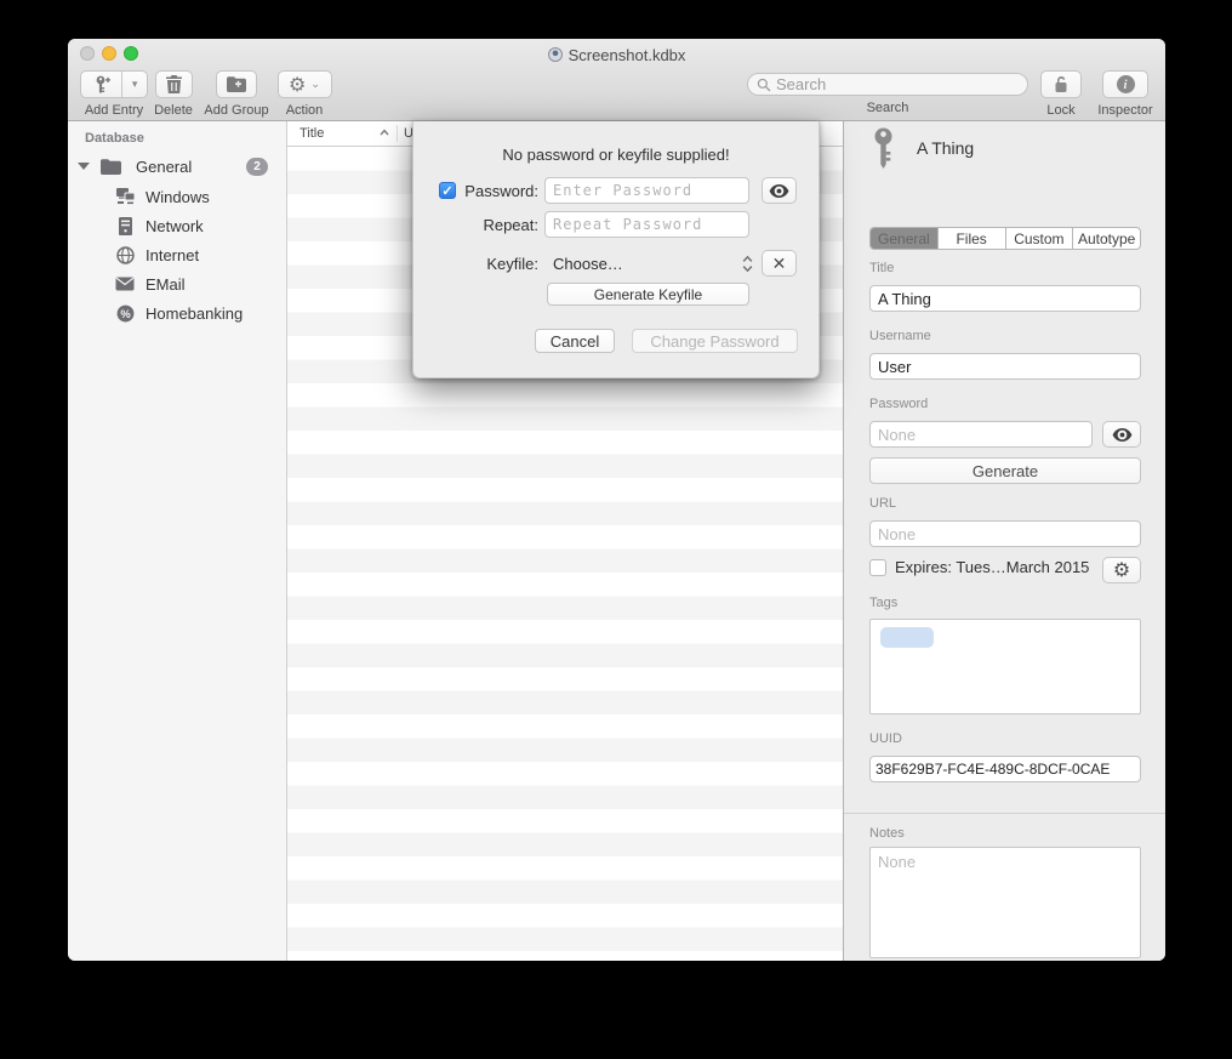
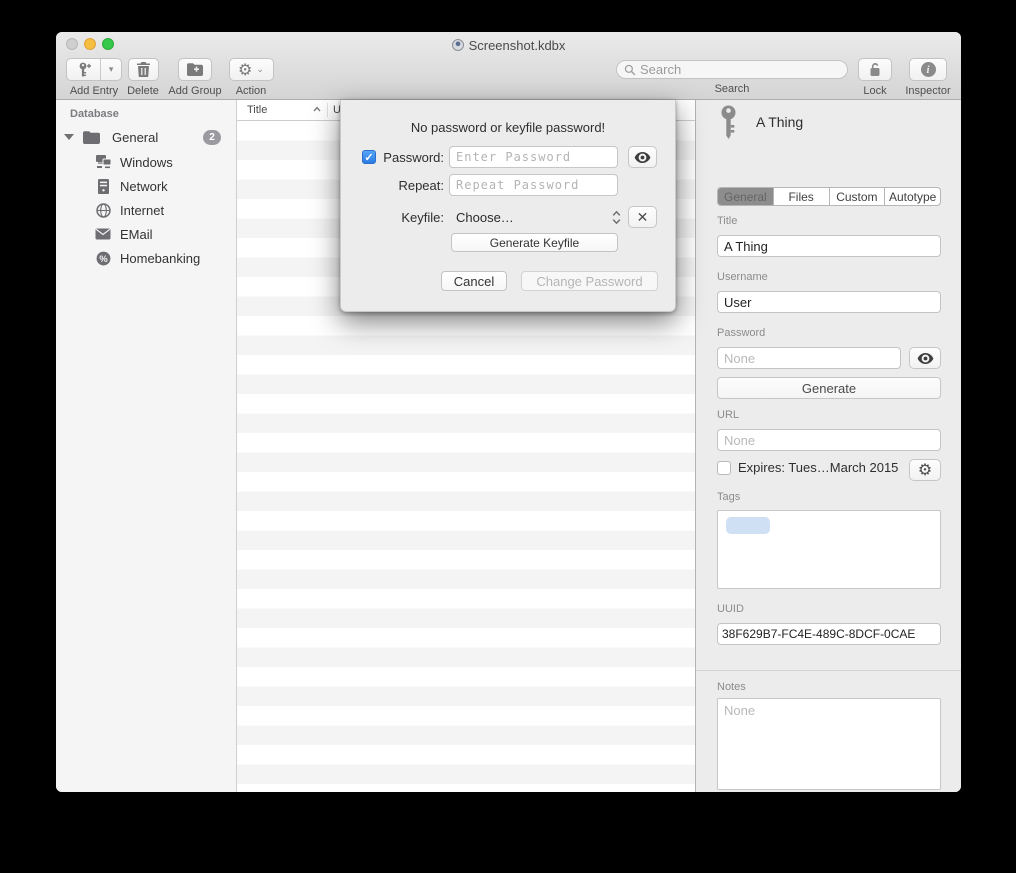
  Screenshot.kdbx
  ▾
  Add Entry
  Delete
  Add Group
  ⚙
  ⌄
  Action
  Search
  Search
  Lock
  i
  Inspector
  Database
  General
  2
  Windows
  Network
  Internet
  EMail
  %
  Homebanking
  Title
  U
  A Thing
  General
  Files
  Custom
  Autotype
  Title
  A Thing
  Username
  User
  Password
  None
  Generate
  URL
  None
  Expires: Tues…March 2015
  ⚙
  Tags
  UUID
  38F629B7-FC4E-489C-8DCF-0CAE
  Notes
  None
- No password or keyfile supplied!
+ No password or keyfile password!
  ✓
  Password:
  Enter Password
  Repeat:
  Repeat Password
  Keyfile:
  Choose…
  ✕
  Generate Keyfile
  Cancel
  Change Password
